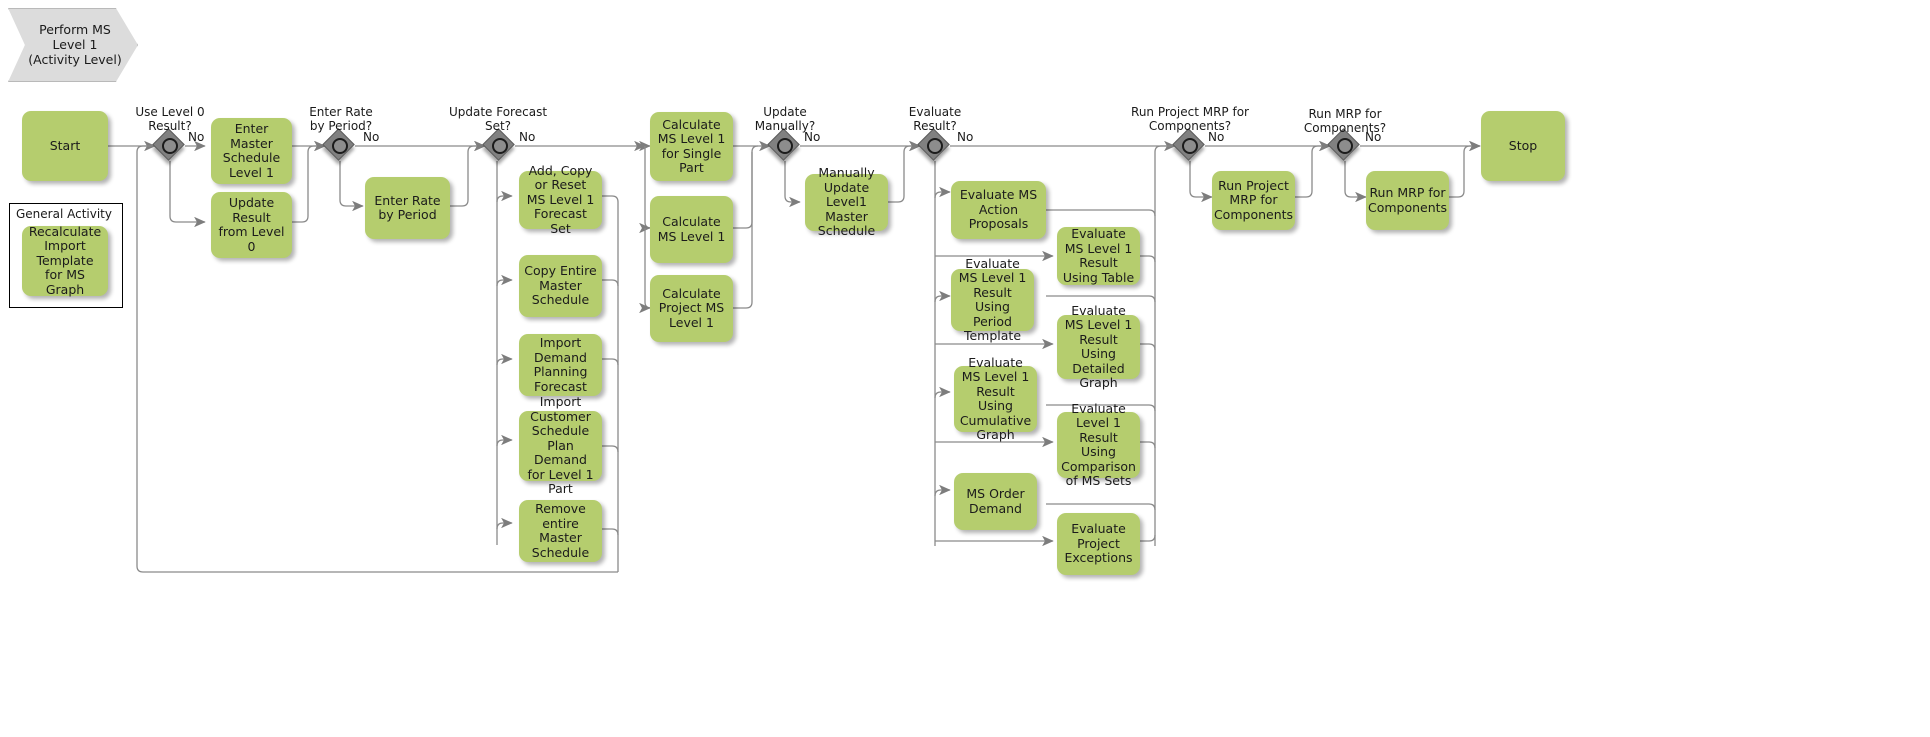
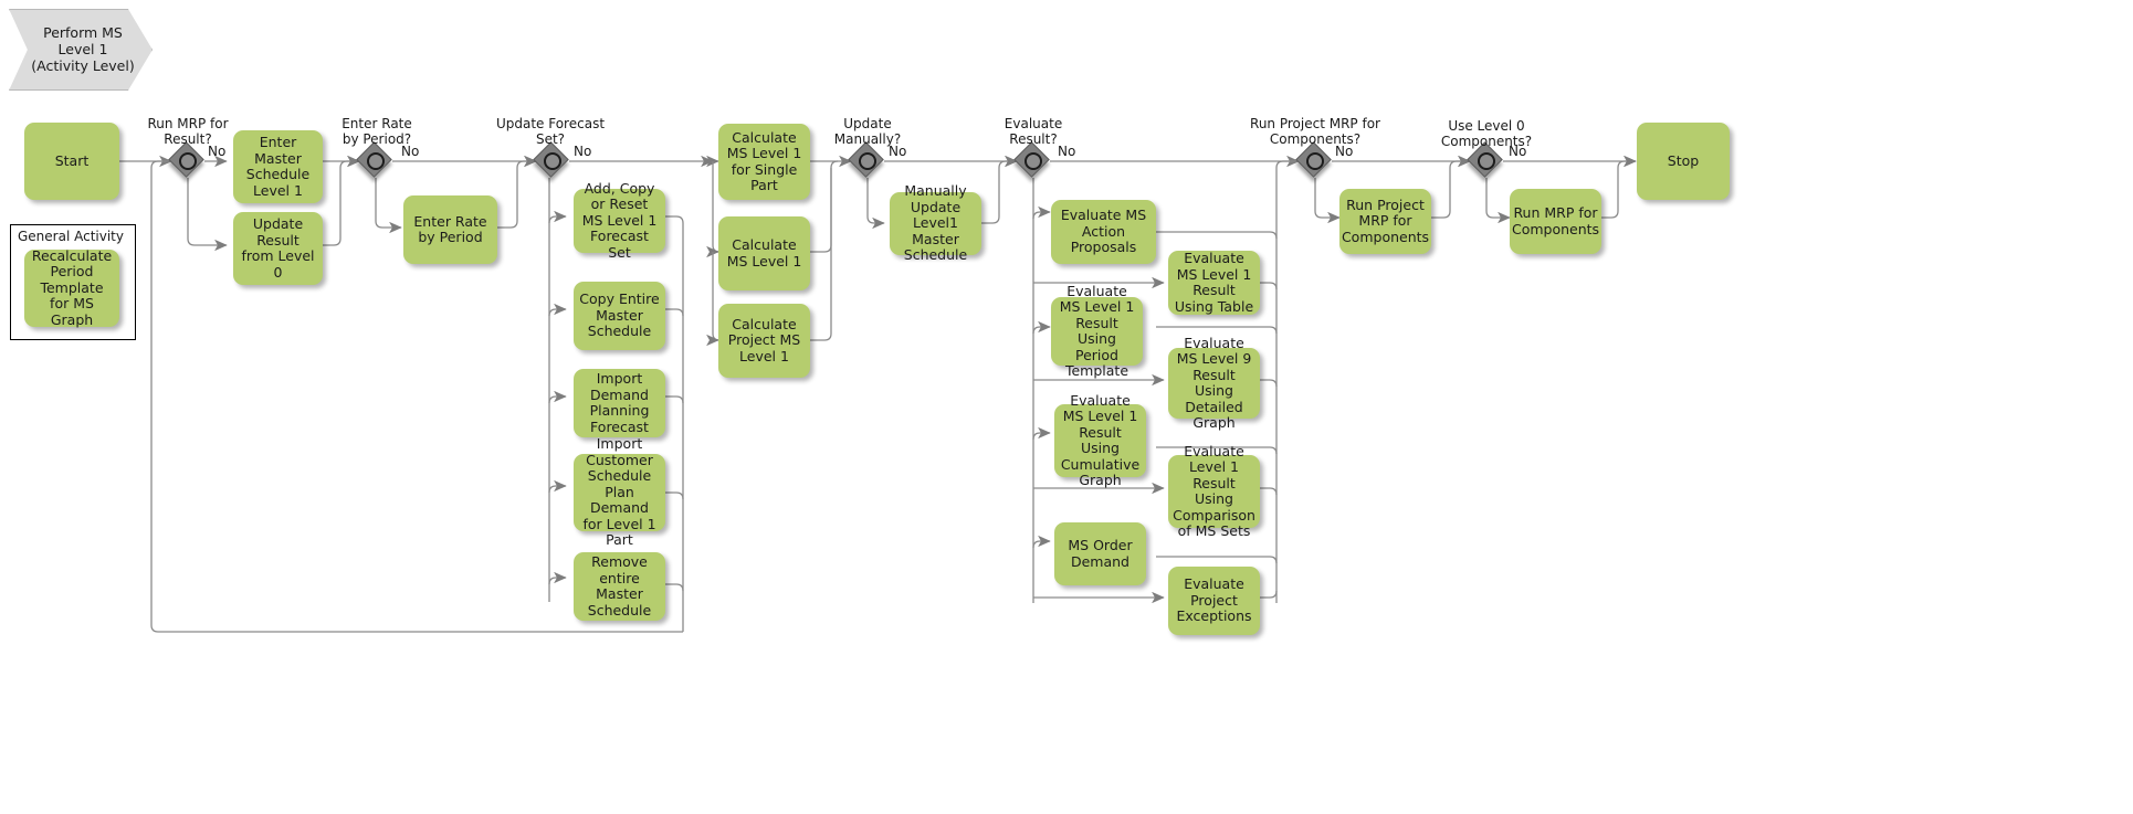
  Perform MS
  Level 1
  (Activity Level)
  General Activity
  Start
- Recalculate Import Template for MS Graph
+ Recalculate Period Template for MS Graph
  Enter Master Schedule Level 1
  Update Result from Level 0
  Enter Rate by Period
  Add, Copy or Reset MS Level 1 Forecast Set
  Copy Entire Master Schedule
  Import Demand Planning Forecast
  Import Customer Schedule Plan Demand for Level 1 Part
  Remove entire Master Schedule
  Calculate MS Level 1 for Single Part
  Calculate MS Level 1
  Calculate Project MS Level 1
  Manually Update Level1 Master Schedule
  Evaluate MS Action Proposals
  Evaluate MS Level 1 Result Using Table
  Evaluate MS Level 1 Result Using Period Template
- Evaluate MS Level 1 Result Using Detailed Graph
+ Evaluate MS Level 9 Result Using Detailed Graph
  Evaluate MS Level 1 Result Using Cumulative Graph
  Evaluate Level 1 Result Using Comparison of MS Sets
  MS Order Demand
  Evaluate Project Exceptions
  Run Project MRP for Components
  Run MRP for Components
  Stop
- Use Level 0
+ Run MRP for
  Result?
  No
  Enter Rate
  by Period?
  No
  Update Forecast
  Set?
  No
  Update
  Manually?
  No
  Evaluate
  Result?
  No
  Run Project MRP for
  Components?
  No
- Run MRP for
+ Use Level 0
  Components?
  No
